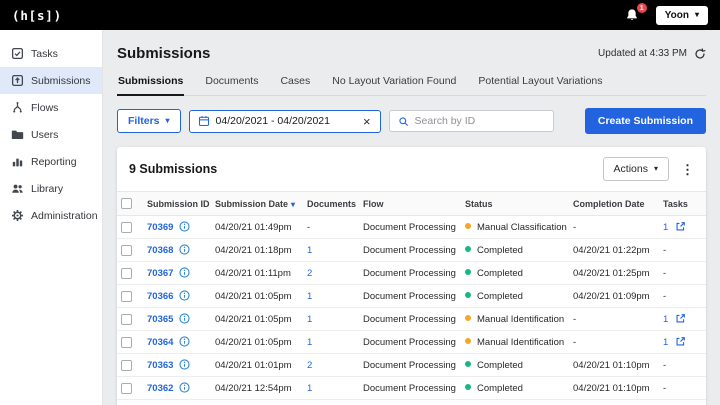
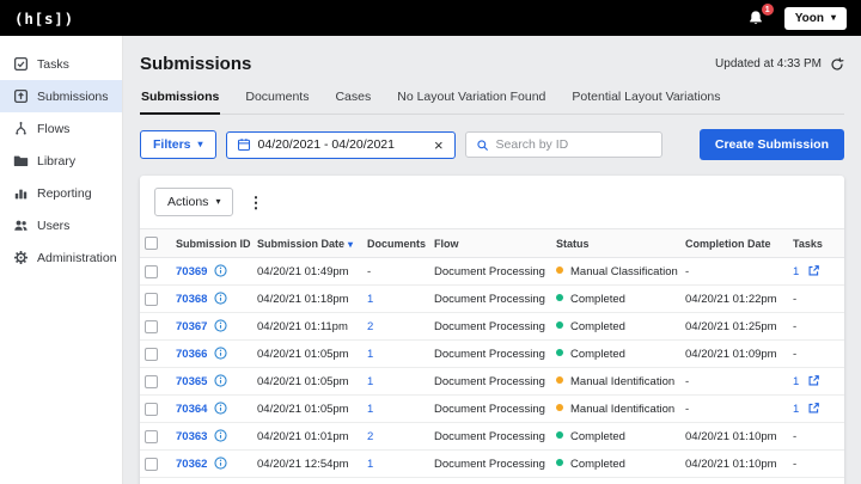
  (h[s])
  Yoon
  ▾
  Tasks
  Submissions
  Flows
- Users
+ Library
  Reporting
- Library
+ Users
  Administration
  Submissions
  Updated at 4:33 PM
  Submissions
  Documents
  Cases
  No Layout Variation Found
  Potential Layout Variations
  Filters
  ▾
  04/20/2021 - 04/20/2021
  ×
  Search by ID
  Create Submission
- 9 Submissions
  Actions
  ▾
  ⋮
  	Submission ID	Submission Date ▾	Documents	Flow	Status	Completion Date	Tasks
  	70369	04/20/21 01:49pm	-	Document Processing	Manual Classification	-	1
  	70368	04/20/21 01:18pm	1	Document Processing	Completed	04/20/21 01:22pm	-
  	70367	04/20/21 01:11pm	2	Document Processing	Completed	04/20/21 01:25pm	-
  	70366	04/20/21 01:05pm	1	Document Processing	Completed	04/20/21 01:09pm	-
  	70365	04/20/21 01:05pm	1	Document Processing	Manual Identification	-	1
  	70364	04/20/21 01:05pm	1	Document Processing	Manual Identification	-	1
  	70363	04/20/21 01:01pm	2	Document Processing	Completed	04/20/21 01:10pm	-
  	70362	04/20/21 12:54pm	1	Document Processing	Completed	04/20/21 01:10pm	-
